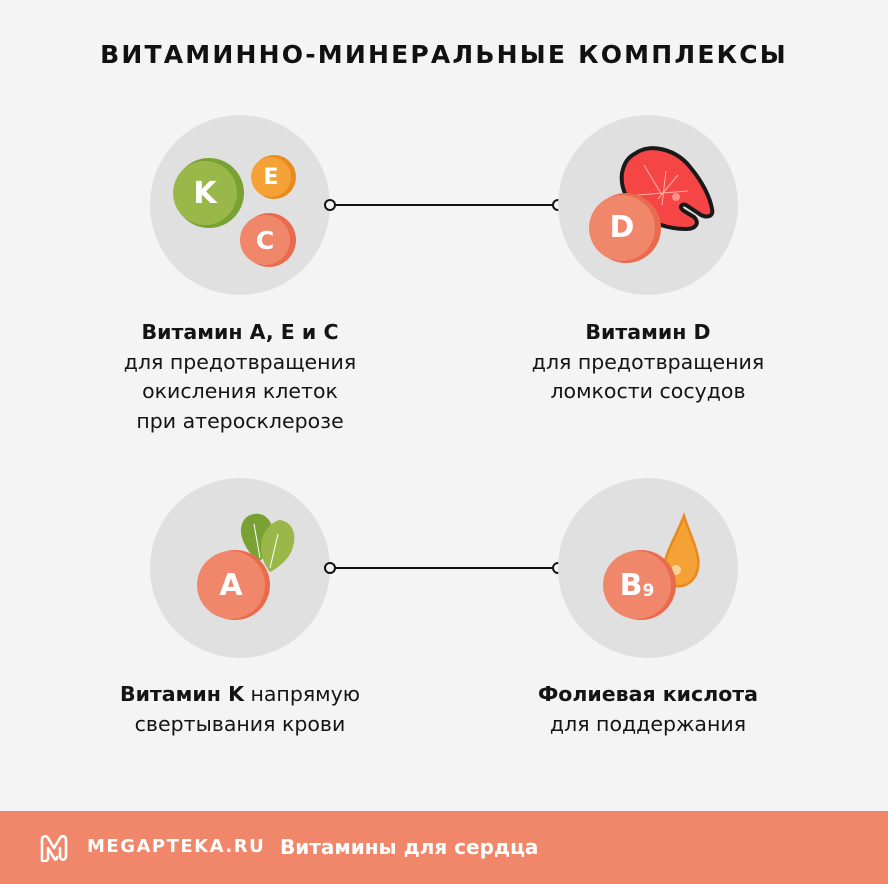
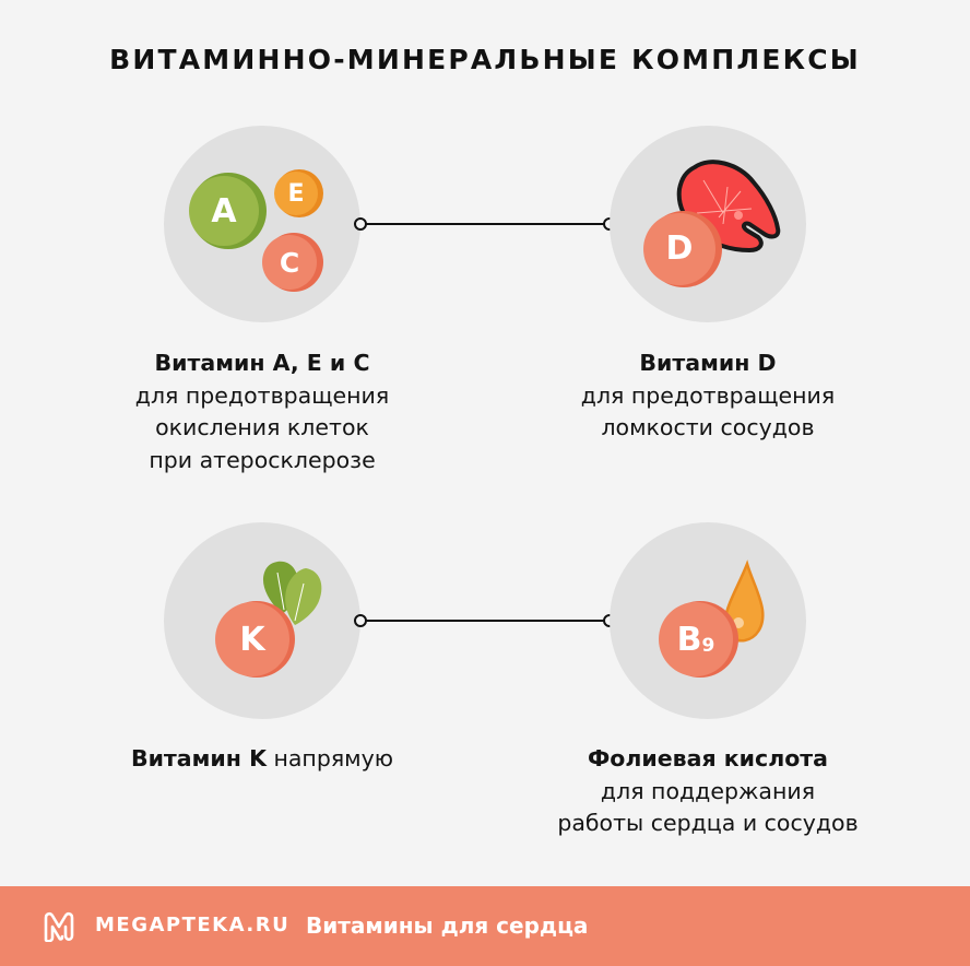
  ВИТАМИННО-МИНЕРАЛЬНЫЕ КОМПЛЕКСЫ
- K
+ A
  E
  C
  D
- A
+ K
  B
  9
  Витамин A, E и C
  для предотвращения
  окисления клеток
  при атеросклерозе
  Витамин D
  для предотвращения
  ломкости сосудов
  Витамин K напрямую
- свертывания крови
  Фолиевая кислота
  для поддержания
+ работы сердца и сосудов
  MEGAPTEKA.RU
  Витамины для сердца
